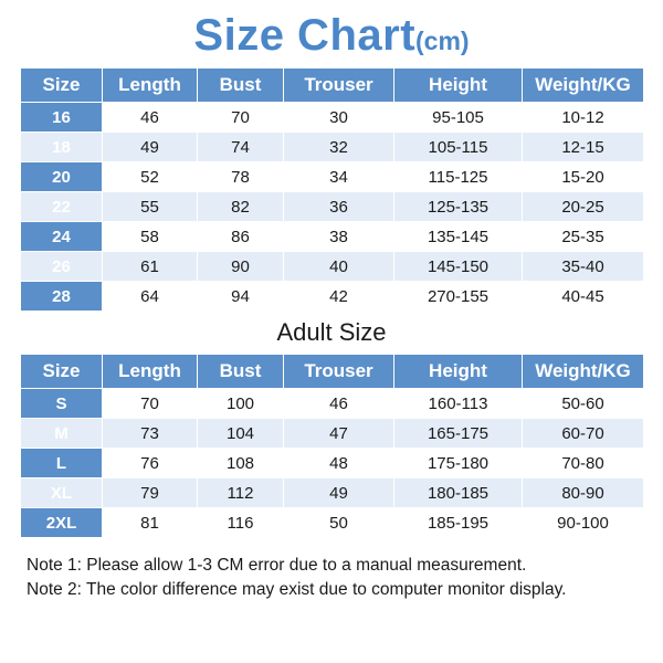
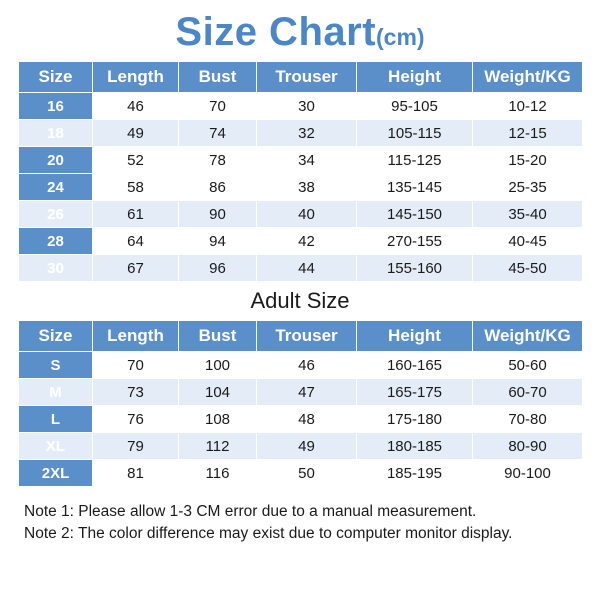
  Size Chart(cm)
  Size	Length	Bust	Trouser	Height	Weight/KG
  16	46	70	30	95-105	10-12
  18	49	74	32	105-115	12-15
  20	52	78	34	115-125	15-20
- 22	55	82	36	125-135	20-25
  24	58	86	38	135-145	25-35
  26	61	90	40	145-150	35-40
  28	64	94	42	270-155	40-45
+ 30	67	96	44	155-160	45-50
  Adult Size
  Size	Length	Bust	Trouser	Height	Weight/KG
- S	70	100	46	160-113	50-60
+ S	70	100	46	160-165	50-60
  M	73	104	47	165-175	60-70
  L	76	108	48	175-180	70-80
  XL	79	112	49	180-185	80-90
  2XL	81	116	50	185-195	90-100
  Note 1: Please allow 1-3 CM error due to a manual measurement.
  Note 2: The color difference may exist due to computer monitor display.
